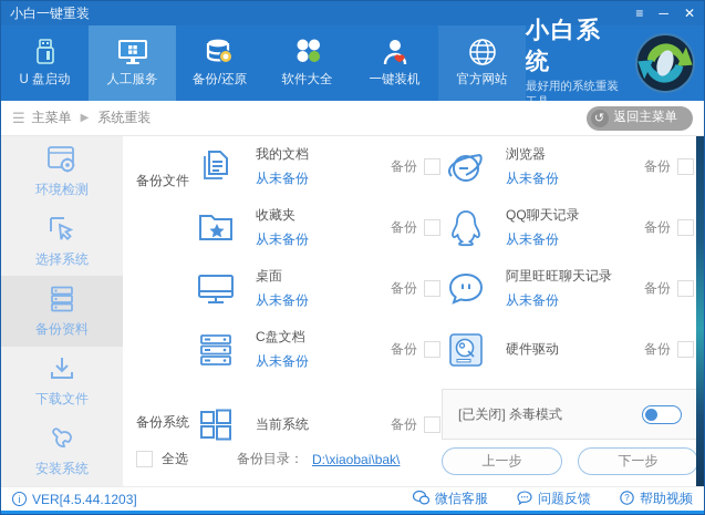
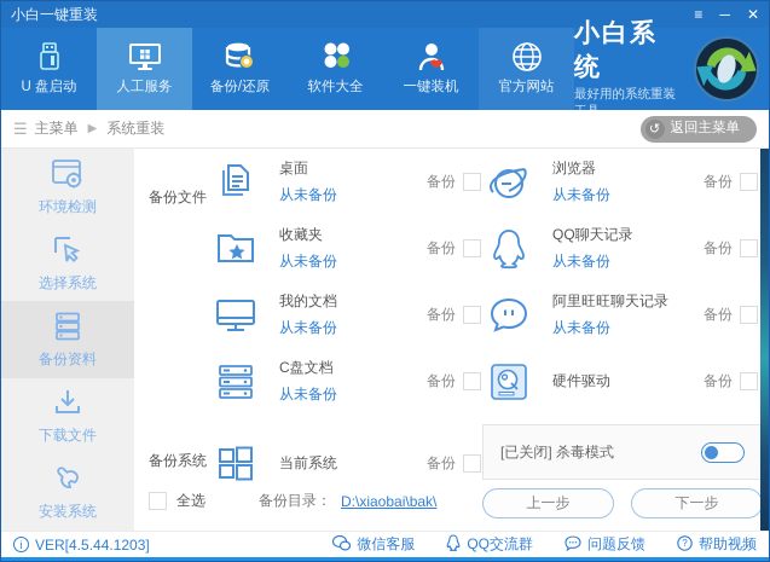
  小白一键重装
  ≡
  ─
  ✕
  U 盘启动
  人工服务
  备份/还原
  软件大全
  一键装机
  官方网站
  小白系统
  最好用的系统重装
  ☰
  主菜单
  ▶
  系统重装
  ↺
  返回主菜单
  环境检测
  选择系统
  备份资料
  下载文件
  安装系统
  备份文件
  备份系统
- 我的文档
+ 桌面
  从未备份
  备份
  收藏夹
  从未备份
  备份
- 桌面
+ 我的文档
  从未备份
  备份
  C盘文档
  从未备份
  备份
  当前系统
  备份
  浏览器
  从未备份
  备份
  QQ聊天记录
  从未备份
  备份
  阿里旺旺聊天记录
  从未备份
  备份
  硬件驱动
  备份
  [已关闭] 杀毒模式
  全选
  备份目录：
  D:\xiaobai\bak\
  上一步
  下一步
  i
  VER[4.5.44.1203]
  微信客服
+ QQ交流群
  问题反馈
  ?
  帮助视频
